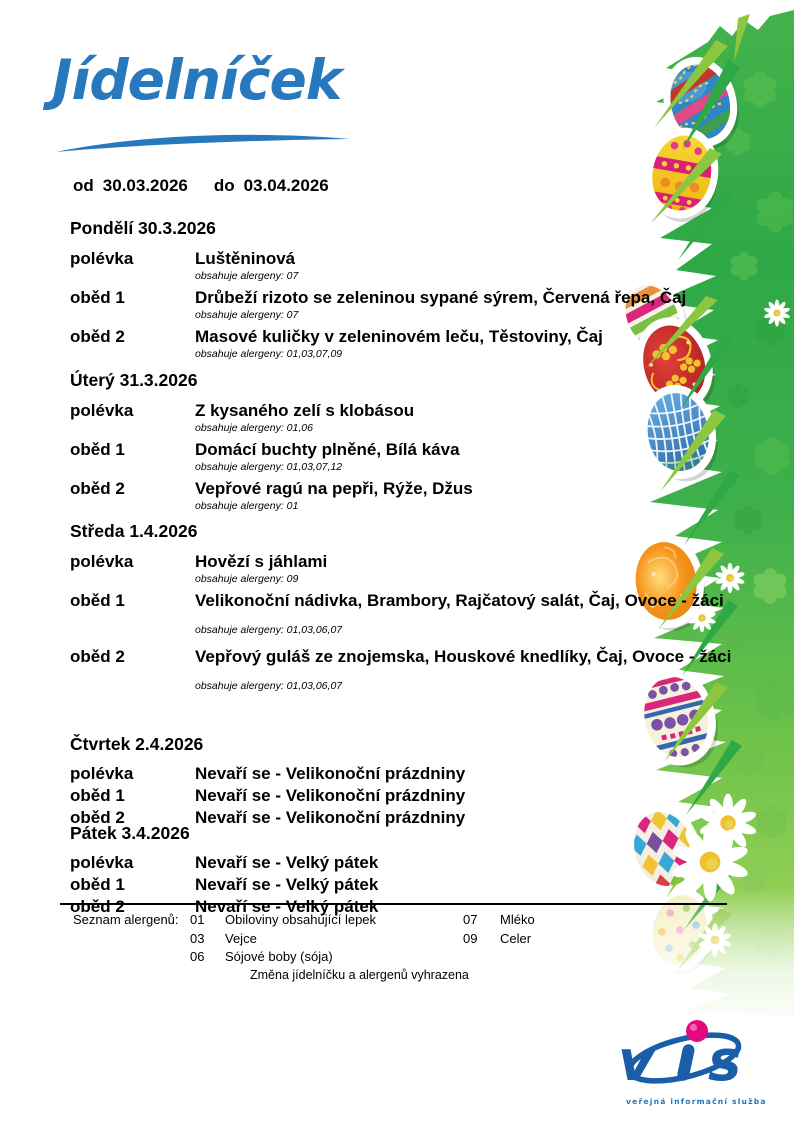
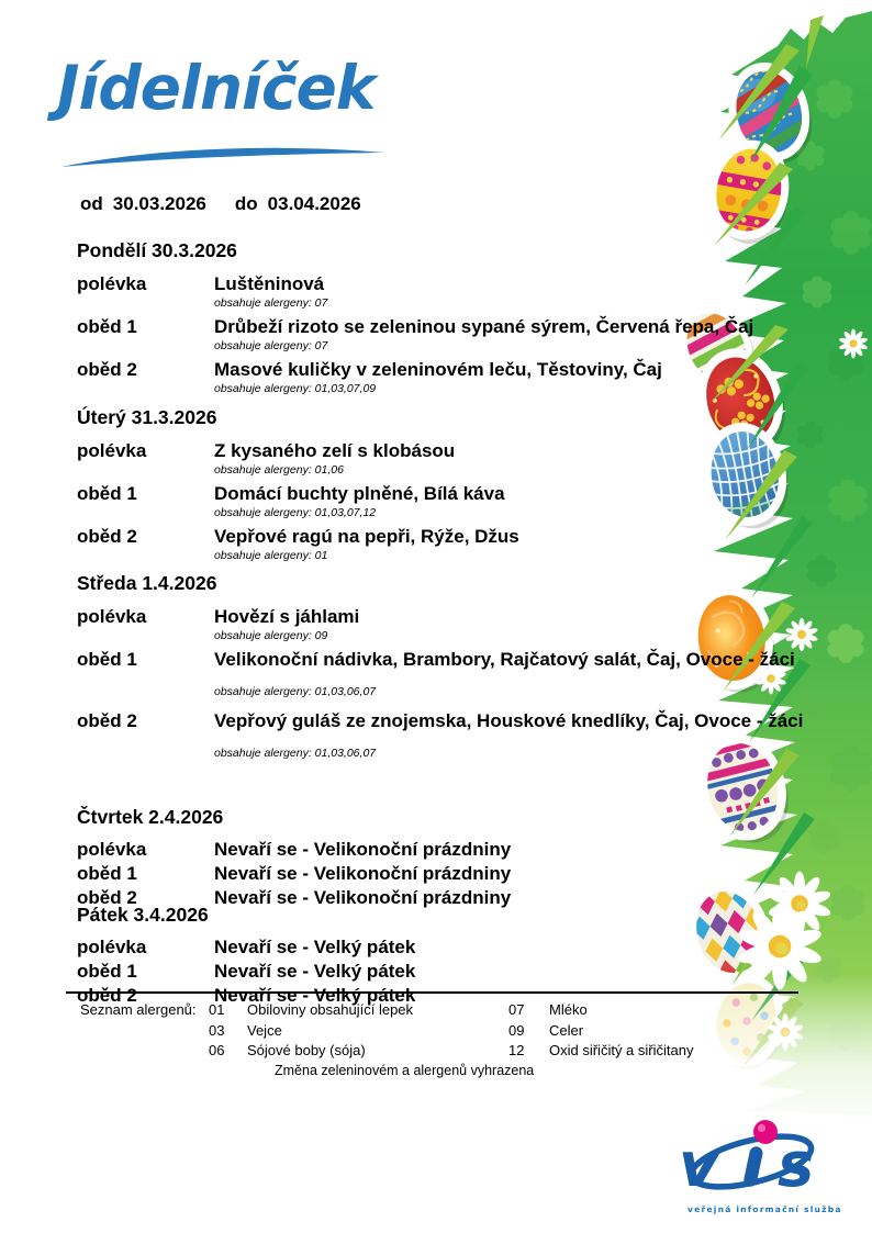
  Jídelníček
  od 30.03.2026 do 03.04.2026
  Pondělí 30.3.2026
  polévka
  Luštěninová
  obsahuje alergeny: 07
  oběd 1
  Drůbeží rizoto se zeleninou sypané sýrem, Červená řepa, Čaj
  obsahuje alergeny: 07
  oběd 2
  Masové kuličky v zeleninovém leču, Těstoviny, Čaj
  obsahuje alergeny: 01,03,07,09
  Úterý 31.3.2026
  polévka
  Z kysaného zelí s klobásou
  obsahuje alergeny: 01,06
  oběd 1
  Domácí buchty plněné, Bílá káva
  obsahuje alergeny: 01,03,07,12
  oběd 2
  Vepřové ragú na pepři, Rýže, Džus
  obsahuje alergeny: 01
  Středa 1.4.2026
  polévka
  Hovězí s jáhlami
  obsahuje alergeny: 09
  oběd 1
  Velikonoční nádivka, Brambory, Rajčatový salát, Čaj, Ovoce - žáci
  obsahuje alergeny: 01,03,06,07
  oběd 2
  Vepřový guláš ze znojemska, Houskové knedlíky, Čaj, Ovoce - žáci
  obsahuje alergeny: 01,03,06,07
  Čtvrtek 2.4.2026
  polévka
  Nevaří se - Velikonoční prázdniny
  oběd 1
  Nevaří se - Velikonoční prázdniny
  oběd 2
  Nevaří se - Velikonoční prázdniny
  Pátek 3.4.2026
  polévka
  Nevaří se - Velký pátek
  oběd 1
  Nevaří se - Velký pátek
  oběd 2
  Nevaří se - Velký pátek
  Seznam alergenů:
  01
  Obiloviny obsahující lepek
  03
  Vejce
  06
  Sójové boby (sója)
  07
  Mléko
  09
  Celer
+ 12
+ Oxid siřičitý a siřičitany
- Změna jídelníčku a alergenů vyhrazena
+ Změna zeleninovém a alergenů vyhrazena
  v
  s
  veřejná informační služba
